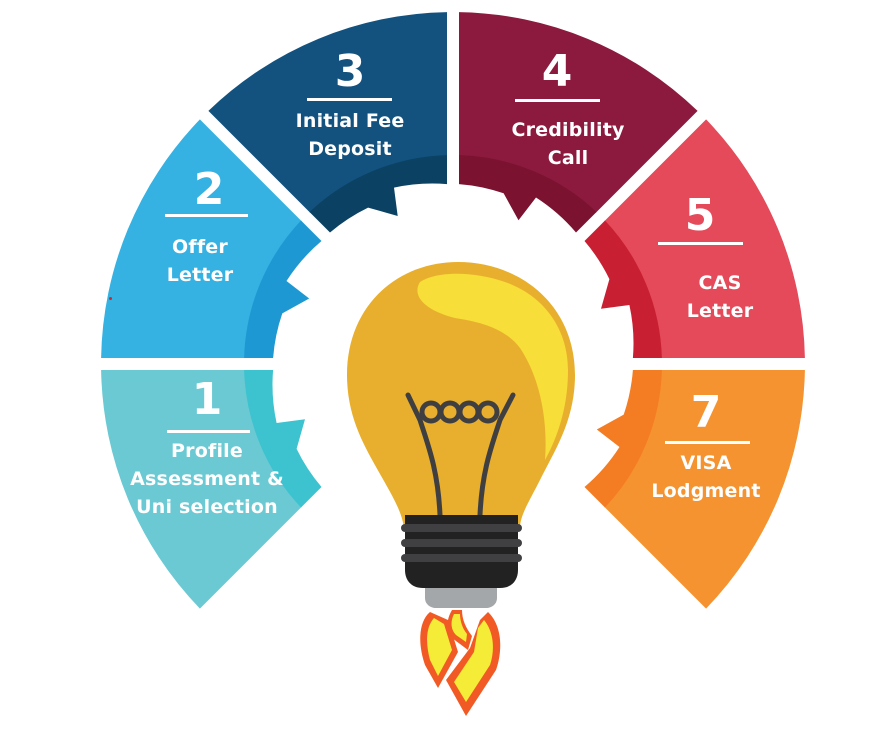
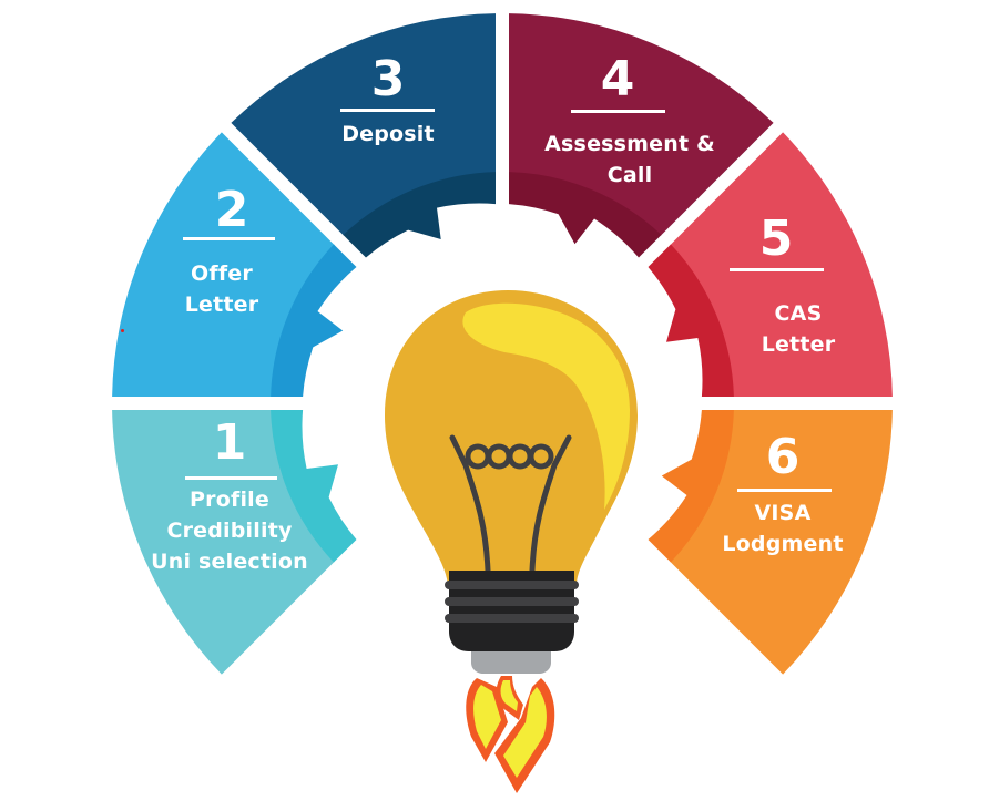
  1
  Profile
- Assessment &
+ Credibility
  Uni selection
  2
  Offer
  Letter
  3
- Initial Fee
  Deposit
  4
- Credibility
+ Assessment &
  Call
  5
  CAS
  Letter
- 7
+ 6
  VISA
  Lodgment
